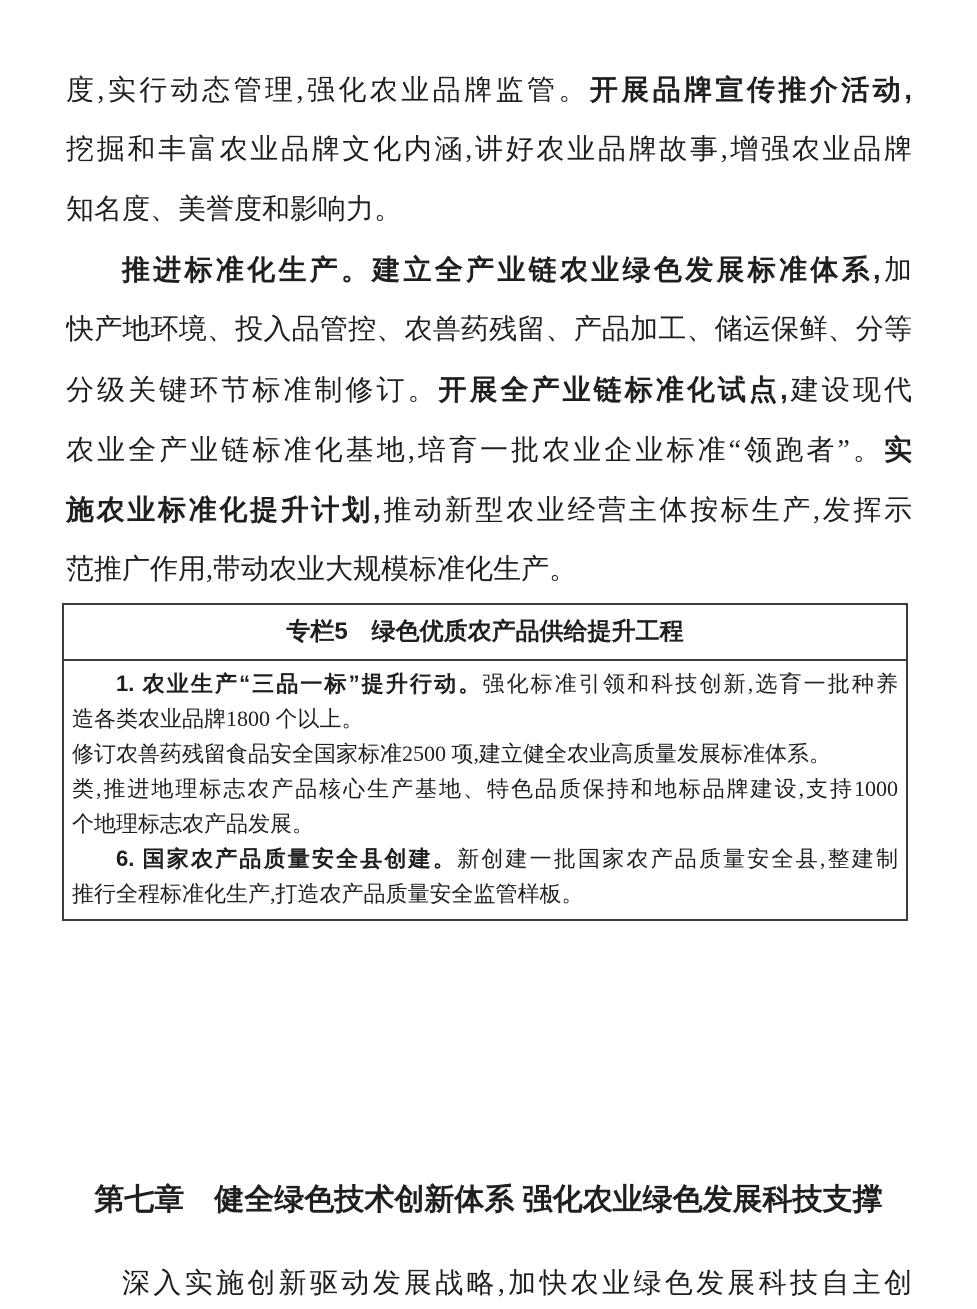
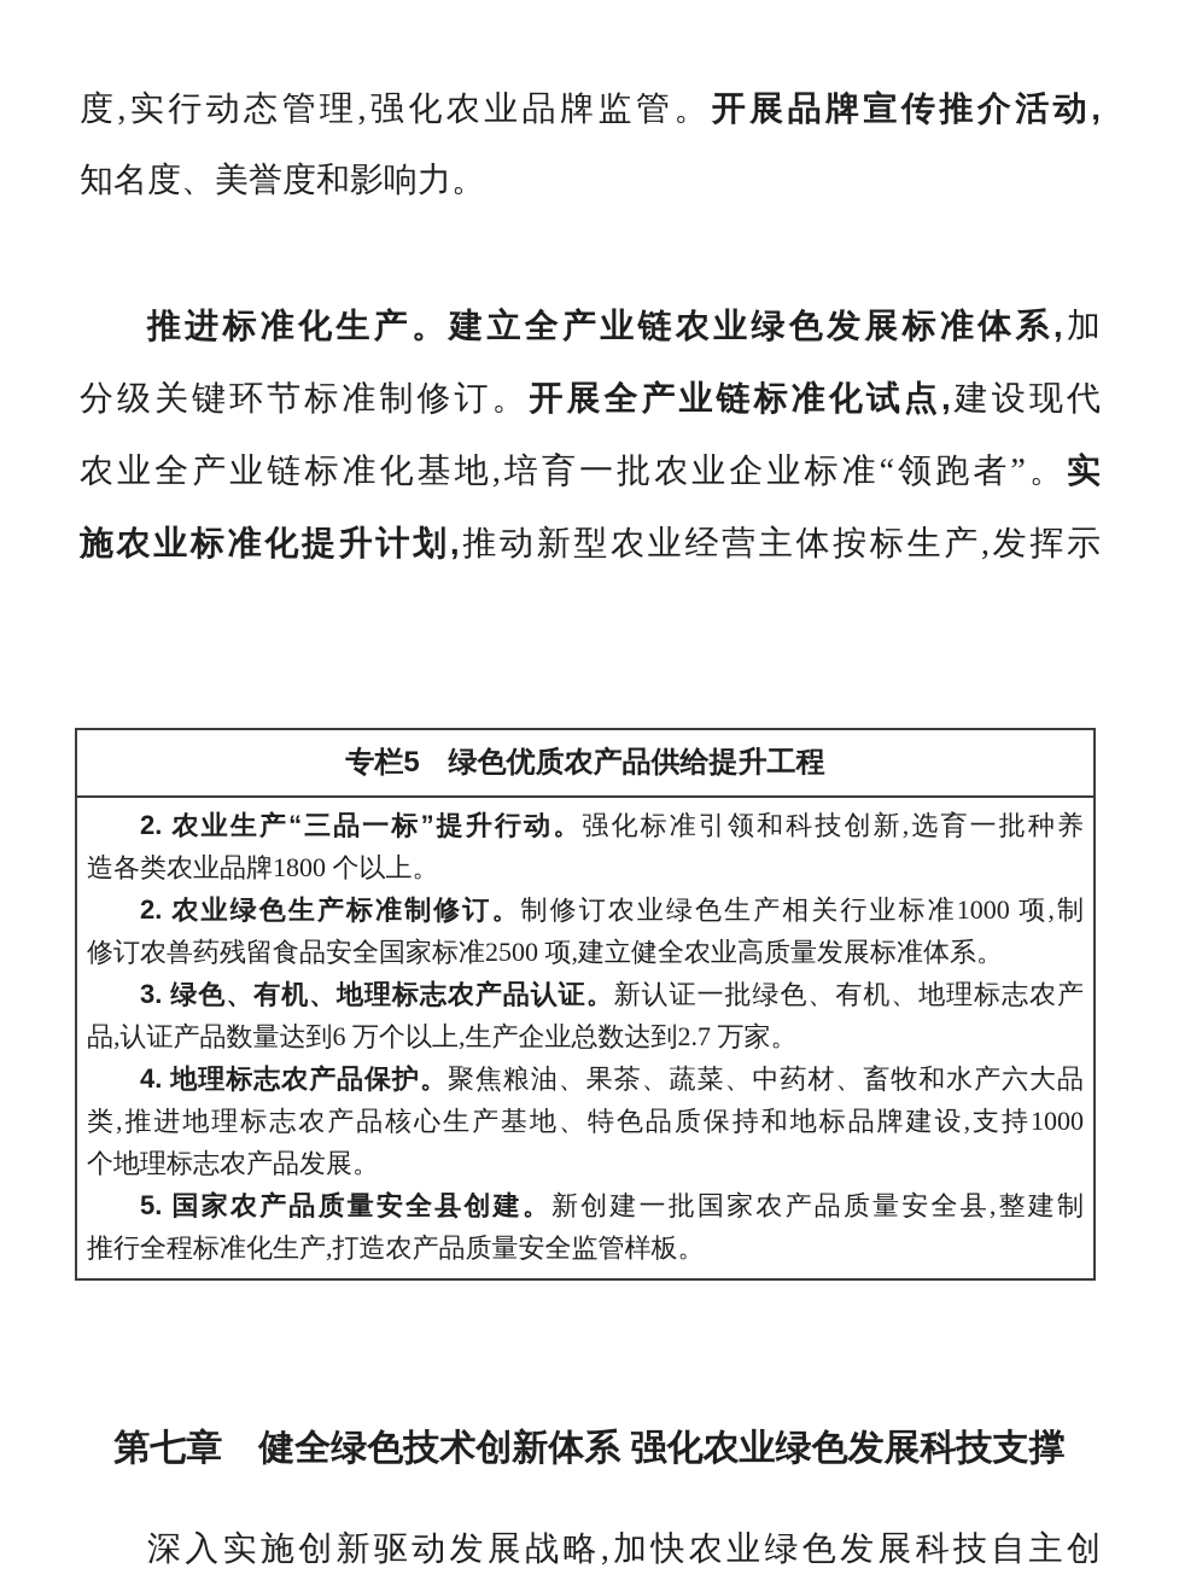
  度,实行动态管理,强化农业品牌监管。开展品牌宣传推介活动,
- 挖掘和丰富农业品牌文化内涵,讲好农业品牌故事,增强农业品牌
  知名度、美誉度和影响力。
  推进标准化生产。建立全产业链农业绿色发展标准体系,加
- 快产地环境、投入品管控、农兽药残留、产品加工、储运保鲜、分等
  分级关键环节标准制修订。开展全产业链标准化试点,建设现代
  农业全产业链标准化基地,培育一批农业企业标准“领跑者”。实
  施农业标准化提升计划,推动新型农业经营主体按标生产,发挥示
- 范推广作用,带动农业大规模标准化生产。
  专栏5 绿色优质农产品供给提升工程
- 1. 农业生产“三品一标”提升行动。强化标准引领和科技创新,选育一批种养
+ 2. 农业生产“三品一标”提升行动。强化标准引领和科技创新,选育一批种养
  造各类农业品牌1800 个以上。
+ 2. 农业绿色生产标准制修订。制修订农业绿色生产相关行业标准1000 项,制
  修订农兽药残留食品安全国家标准2500 项,建立健全农业高质量发展标准体系。
+ 3. 绿色、有机、地理标志农产品认证。新认证一批绿色、有机、地理标志农产
+ 品,认证产品数量达到6 万个以上,生产企业总数达到2.7 万家。
+ 4. 地理标志农产品保护。聚焦粮油、果茶、蔬菜、中药材、畜牧和水产六大品
  类,推进地理标志农产品核心生产基地、特色品质保持和地标品牌建设,支持1000
  个地理标志农产品发展。
- 6. 国家农产品质量安全县创建。新创建一批国家农产品质量安全县,整建制
+ 5. 国家农产品质量安全县创建。新创建一批国家农产品质量安全县,整建制
  推行全程标准化生产,打造农产品质量安全监管样板。
  第七章 健全绿色技术创新体系 强化农业绿色发展科技支撑
  深入实施创新驱动发展战略,加快农业绿色发展科技自主创
